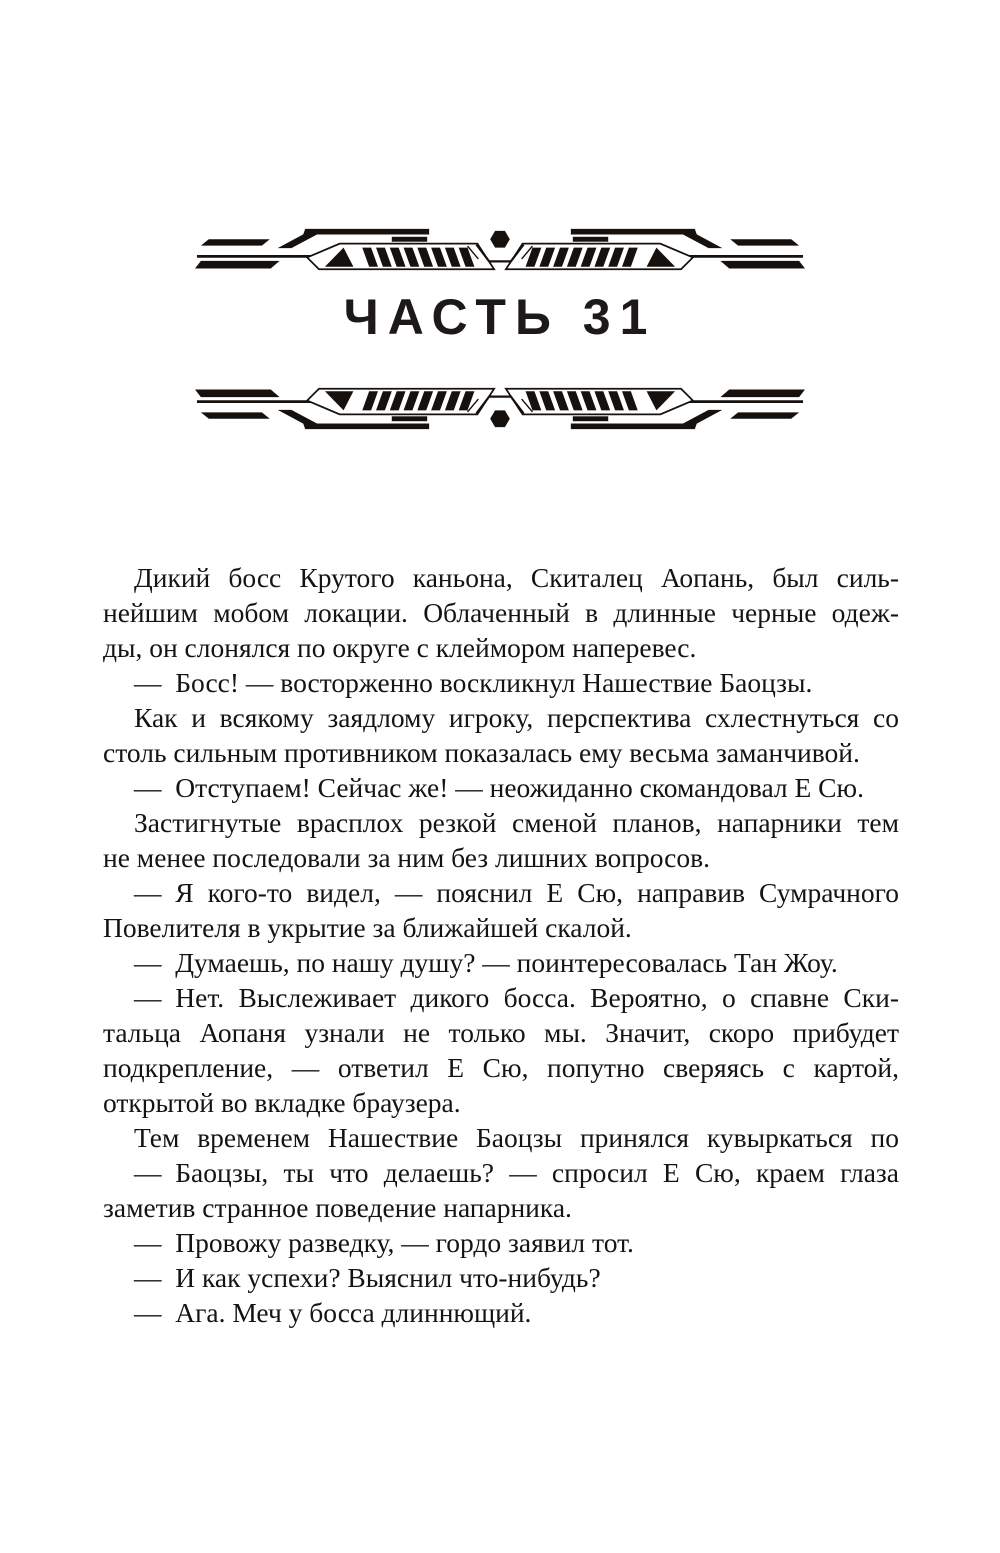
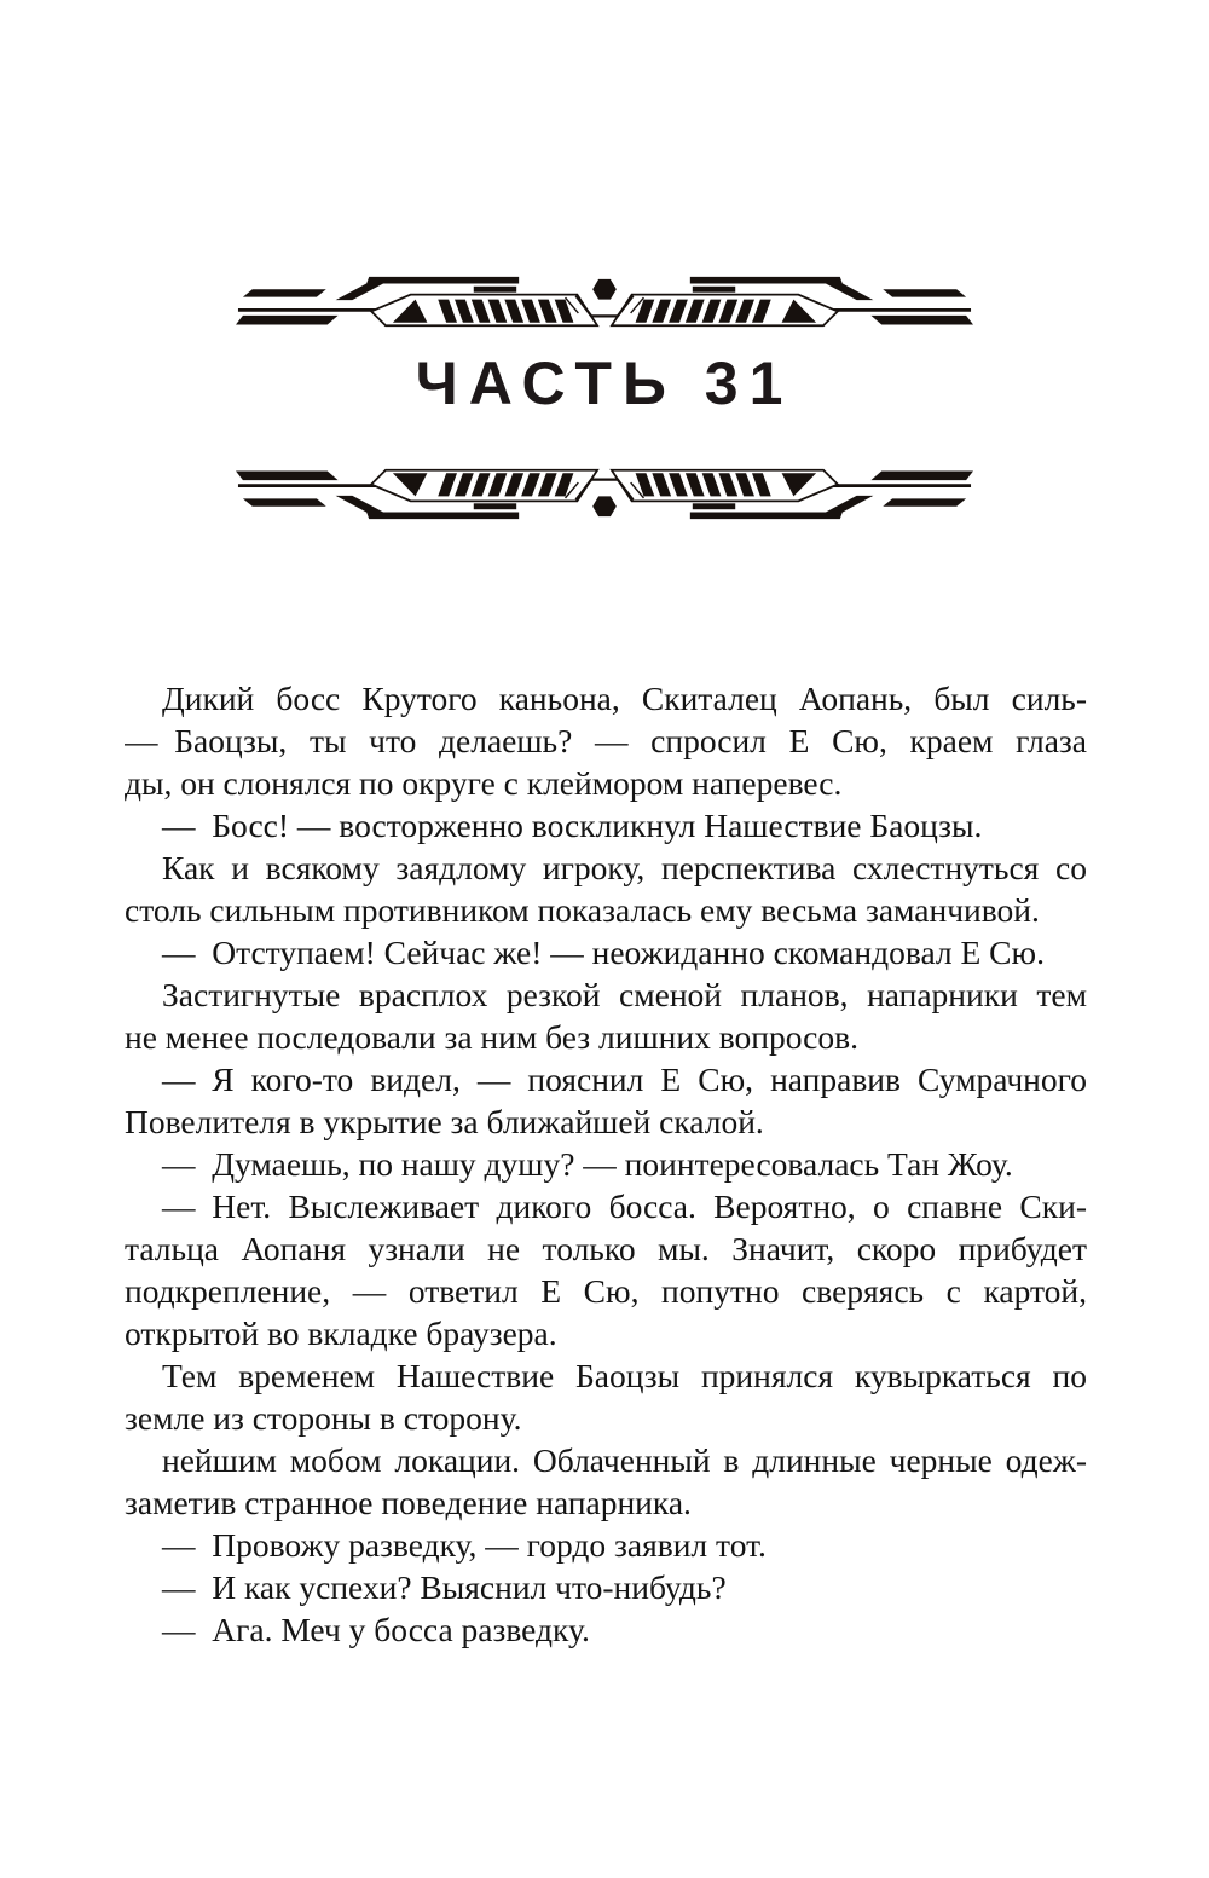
  ЧАСТЬ 31
  Дикий босс Крутого каньона, Скиталец Аопань, был силь-
- нейшим мобом локации. Облаченный в длинные черные одеж-
+ — Баоцзы, ты что делаешь? — спросил Е Сю, краем глаза
  ды, он слонялся по округе с клеймором наперевес.
  — Босс! — восторженно воскликнул Нашествие Баоцзы.
  Как и всякому заядлому игроку, перспектива схлестнуться со
  столь сильным противником показалась ему весьма заманчивой.
  — Отступаем! Сейчас же! — неожиданно скомандовал Е Сю.
  Застигнутые врасплох резкой сменой планов, напарники тем
  не менее последовали за ним без лишних вопросов.
  — Я кого-то видел, — пояснил Е Сю, направив Сумрачного
  Повелителя в укрытие за ближайшей скалой.
  — Думаешь, по нашу душу? — поинтересовалась Тан Жоу.
  — Нет. Выслеживает дикого босса. Вероятно, о спавне Ски-
  тальца Аопаня узнали не только мы. Значит, скоро прибудет
  подкрепление, — ответил Е Сю, попутно сверяясь с картой,
  открытой во вкладке браузера.
  Тем временем Нашествие Баоцзы принялся кувыркаться по
+ земле из стороны в сторону.
- — Баоцзы, ты что делаешь? — спросил Е Сю, краем глаза
+ нейшим мобом локации. Облаченный в длинные черные одеж-
  заметив странное поведение напарника.
  — Провожу разведку, — гордо заявил тот.
  — И как успехи? Выяснил что-нибудь?
- — Ага. Меч у босса длиннющий.
+ — Ага. Меч у босса разведку.
